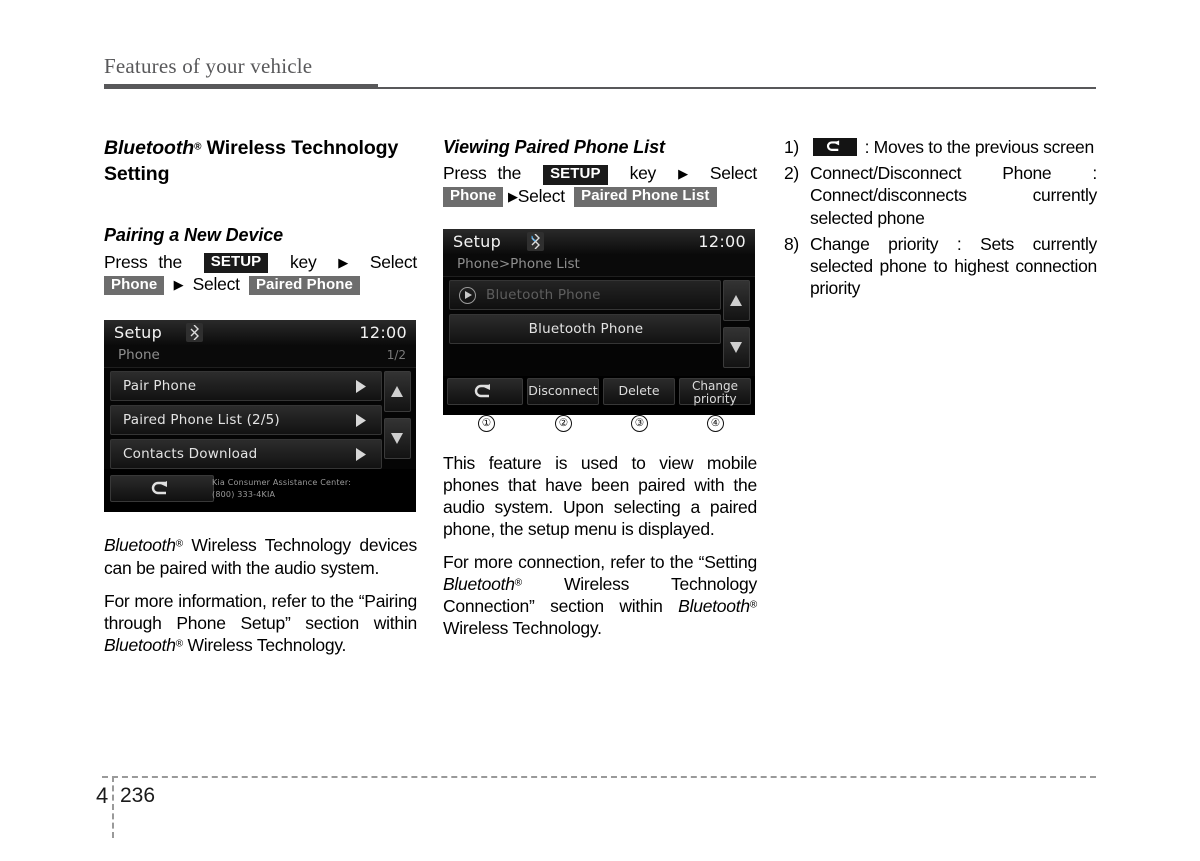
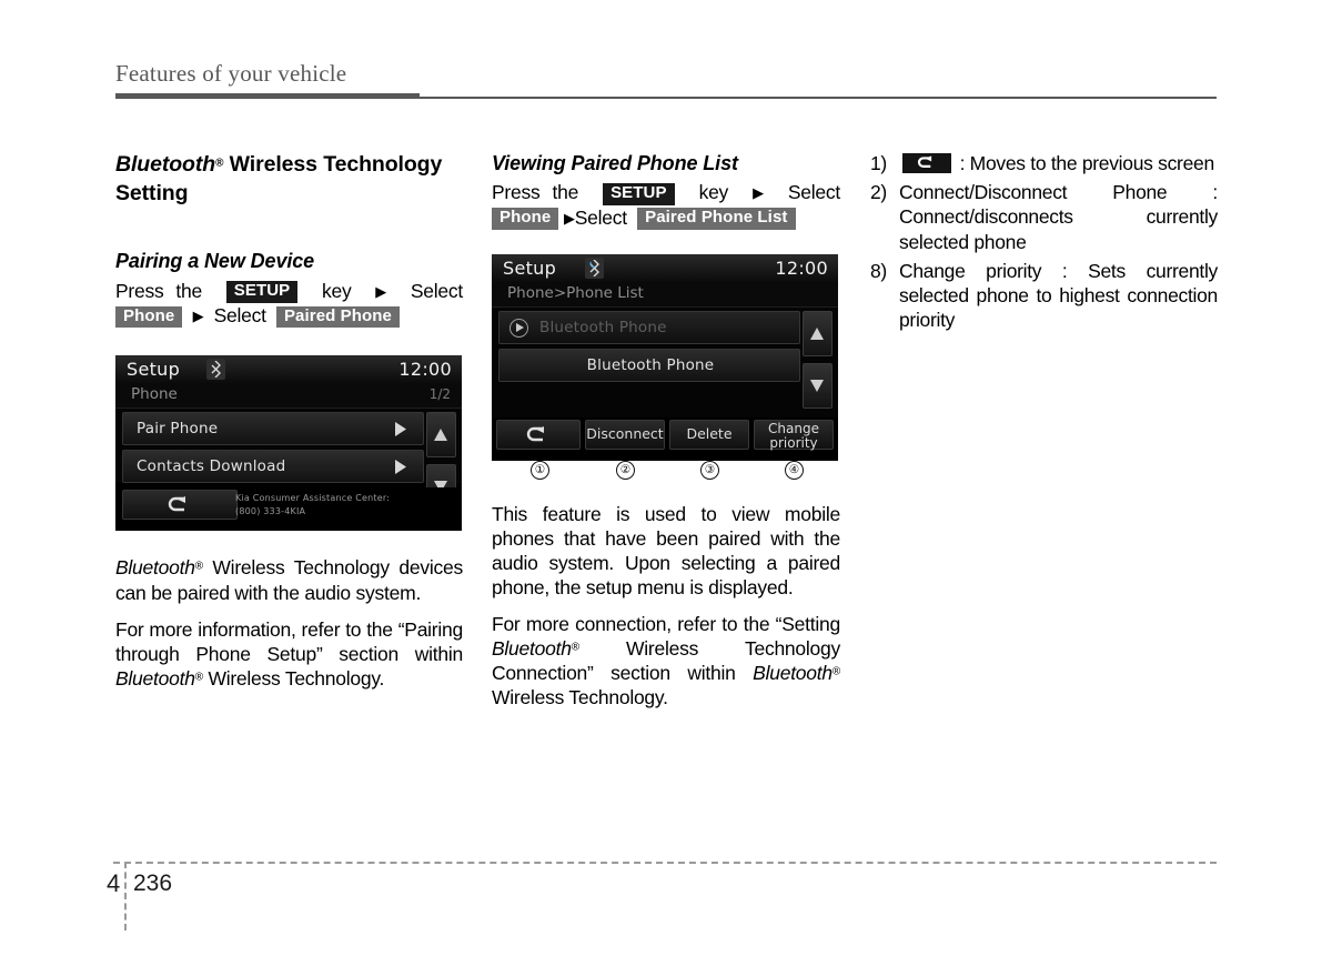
  Features of your vehicle
  Bluetooth® Wireless Technology Setting
  Pairing a New Device
  Press the SETUP key ▶ Select Phone ▶ Select Paired Phone
  Setup
  12:00
  Phone
  1/2
  Pair Phone
- Paired Phone List (2/5)
  Contacts Download
  Kia Consumer Assistance Center:
  (800) 333-4KIA
  Bluetooth® Wireless Technology devices can be paired with the audio system.
  For more information, refer to the “Pairing through Phone Setup” section within Bluetooth® Wireless Technology.
  Viewing Paired Phone List
  Press the SETUP key ▶ Select Phone ▶Select Paired Phone List
  Setup
  12:00
  Phone>Phone List
  Bluetooth Phone
  Bluetooth Phone
  Disconnect
  Delete
  Change
  priority
  ①
  ②
  ③
  ④
  This feature is used to view mobile phones that have been paired with the audio system. Upon selecting a paired phone, the setup menu is displayed.
  For more connection, refer to the “Setting Bluetooth® Wireless Technology Connection” section within Bluetooth® Wireless Technology.
  1)
  : Moves to the previous screen
  2)
  Connect/Disconnect Phone : Connect/disconnects currently selected phone
  8)
  Change priority : Sets currently selected phone to highest connection priority
  4
  236
